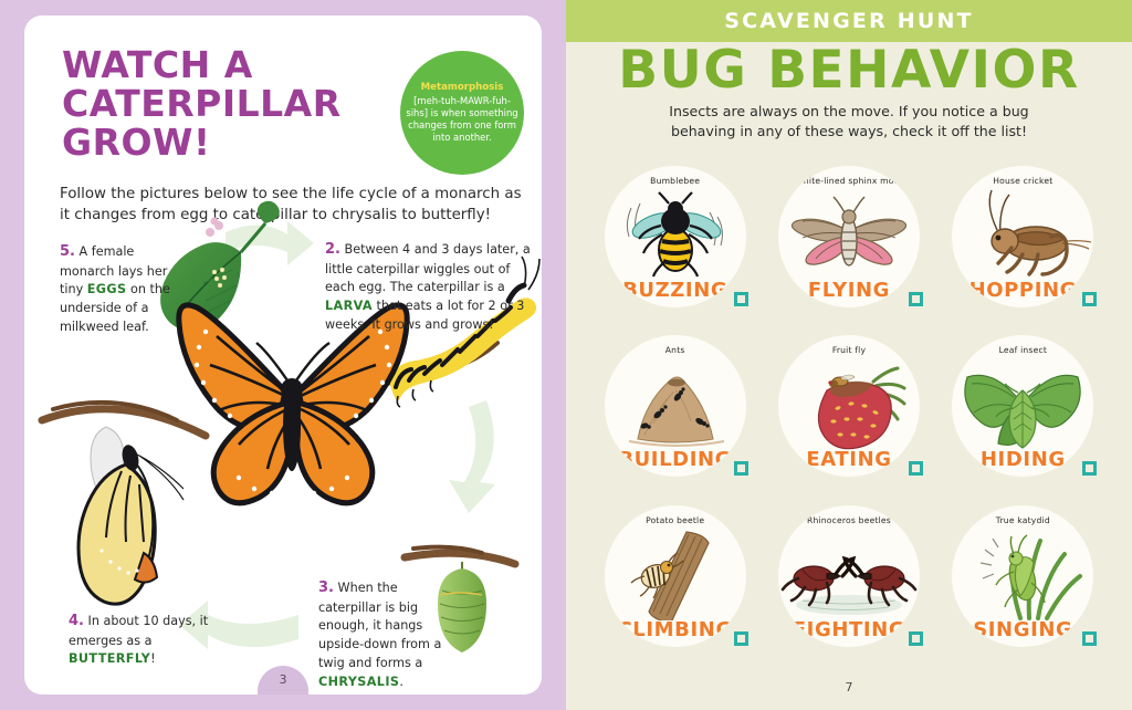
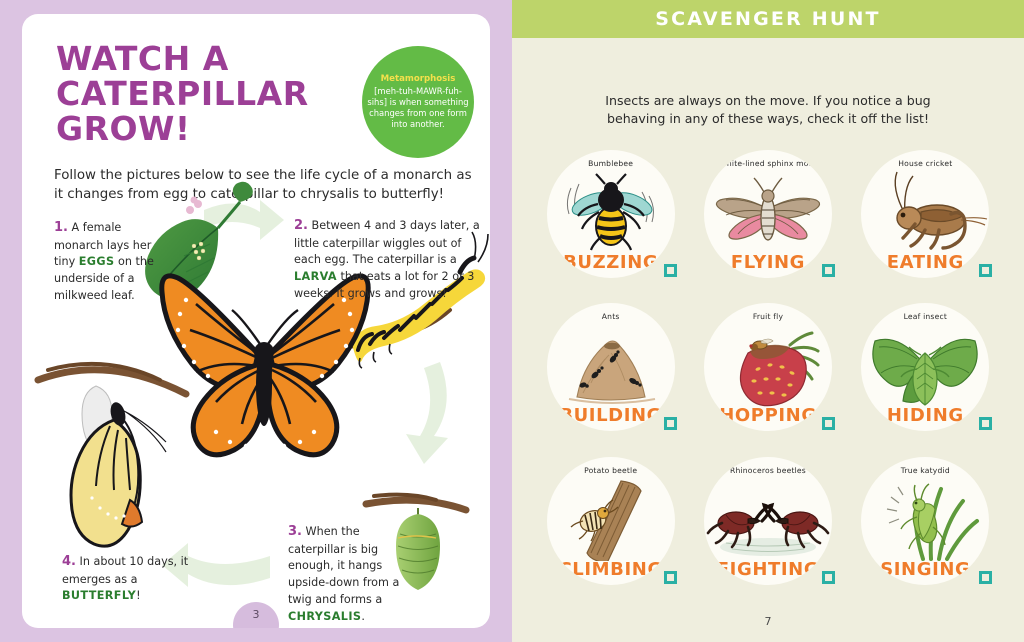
  WATCH A
  CATERPILLAR
  GROW!
  Metamorphosis
  [meh-tuh-MAWR-fuh-sihs] is when something changes from one form into another.
  Follow the pictures below to see the life cycle of a monarch as it changes from egg to catillar to chrysalis to butterfly!
- 5. A female monarch lays her tiny EGGS on the underside of a milkweed leaf.
+ 1. A female monarch lays her tiny EGGS on the underside of a milkweed leaf.
  2. Between 4 and 3 days later, a little caterpillar wiggles out of each egg. The caterpillar is a LARVA that eats a lot for 2 or 3 weeks. It grows and grows!
  3. When the caterpillar is big enough, it hangs upside-down from a twig and forms a CHRYSALIS.
  4. In about 10 days, it emerges as a BUTTERFLY!
  3
  SCAVENGER HUNT
- BUG BEHAVIOR
  Insects are always on the move. If you notice a bug behaving in any of these ways, check it off the list!
  Bumblebee
  BUZZING
  White-lined sphinx moth
  FLYING
  House cricket
- HOPPING
+ EATING
  Ants
  BUILDING
  Fruit fly
- EATING
+ HOPPING
  Leaf insect
  HIDING
  Potato beetle
  CLIMBING
  Rhinoceros beetles
  FIGHTING
  True katydid
  SINGING
  7
